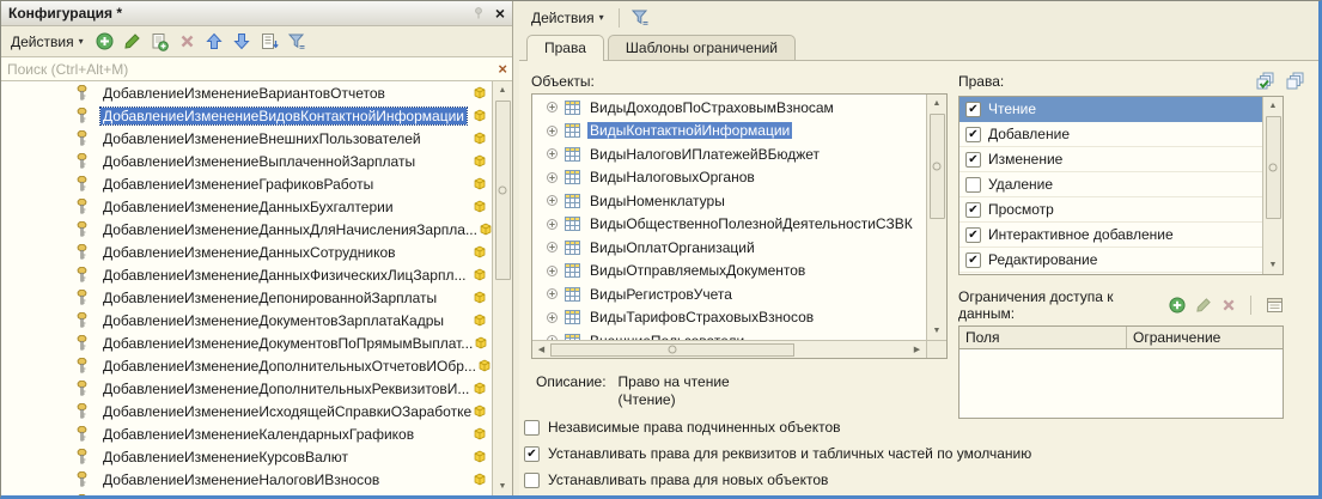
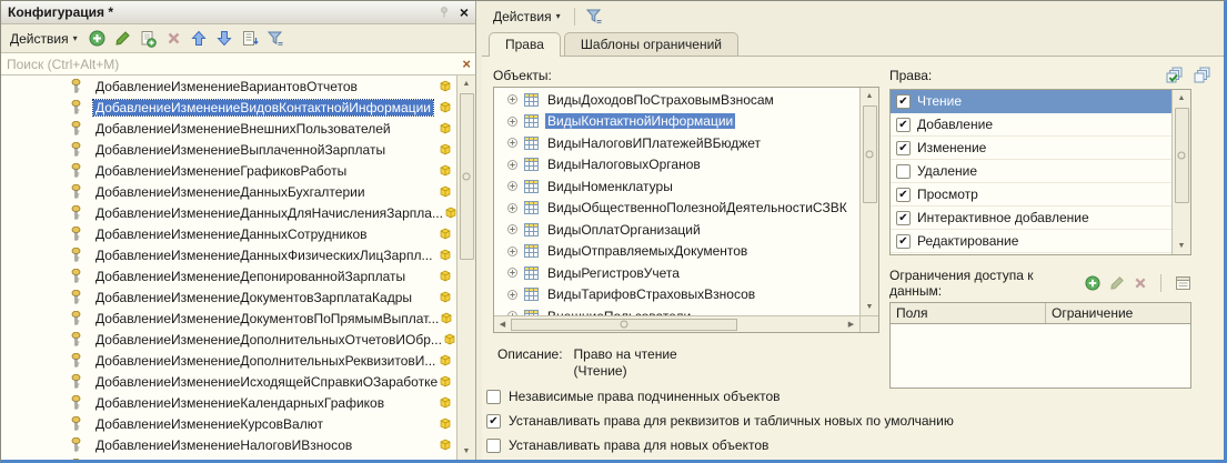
  Конфигурация *
  ×
  Действия
  ▾
  Поиск (Ctrl+Alt+M)
  ×
  ДобавлениеИзменениеВариантовОтчетов
  ДобавлениеИзменениеВидовКонтактнойИнформации
  ДобавлениеИзменениеВнешнихПользователей
  ДобавлениеИзменениеВыплаченнойЗарплаты
  ДобавлениеИзменениеГрафиковРаботы
  ДобавлениеИзменениеДанныхБухгалтерии
  ДобавлениеИзменениеДанныхДляНачисленияЗарпла...
  ДобавлениеИзменениеДанныхСотрудников
  ДобавлениеИзменениеДанныхФизическихЛицЗарпл...
  ДобавлениеИзменениеДепонированнойЗарплаты
  ДобавлениеИзменениеДокументовЗарплатаКадры
  ДобавлениеИзменениеДокументовПоПрямымВыплат...
  ДобавлениеИзменениеДополнительныхОтчетовИОбр...
  ДобавлениеИзменениеДополнительныхРеквизитовИ...
  ДобавлениеИзменениеИсходящейСправкиОЗаработке
  ДобавлениеИзменениеКалендарныхГрафиков
  ДобавлениеИзменениеКурсовВалют
  ДобавлениеИзменениеНалоговИВзносов
  Действия
  ▾
  Права
  Шаблоны ограничений
  Объекты:
  ВидыДоходовПоСтраховымВзносам
  ВидыКонтактнойИнформации
  ВидыНалоговИПлатежейВБюджет
  ВидыНалоговыхОрганов
  ВидыНоменклатуры
  ВидыОбщественноПолезнойДеятельностиСЗВК
  ВидыОплатОрганизаций
  ВидыОтправляемыхДокументов
  ВидыРегистровУчета
  ВидыТарифовСтраховыхВзносов
  Описание:
  Право на чтение
  (Чтение)
  Права:
  Чтение
  Добавление
  Изменение
  Удаление
  Просмотр
  Интерактивное добавление
  Редактирование
  Ограничения доступа к данным:
  Поля
  Независимые права подчиненных объектов
- Устанавливать права для реквизитов и табличных частей по умолчанию
+ Устанавливать права для реквизитов и табличных новых по умолчанию
  Устанавливать права для новых объектов
